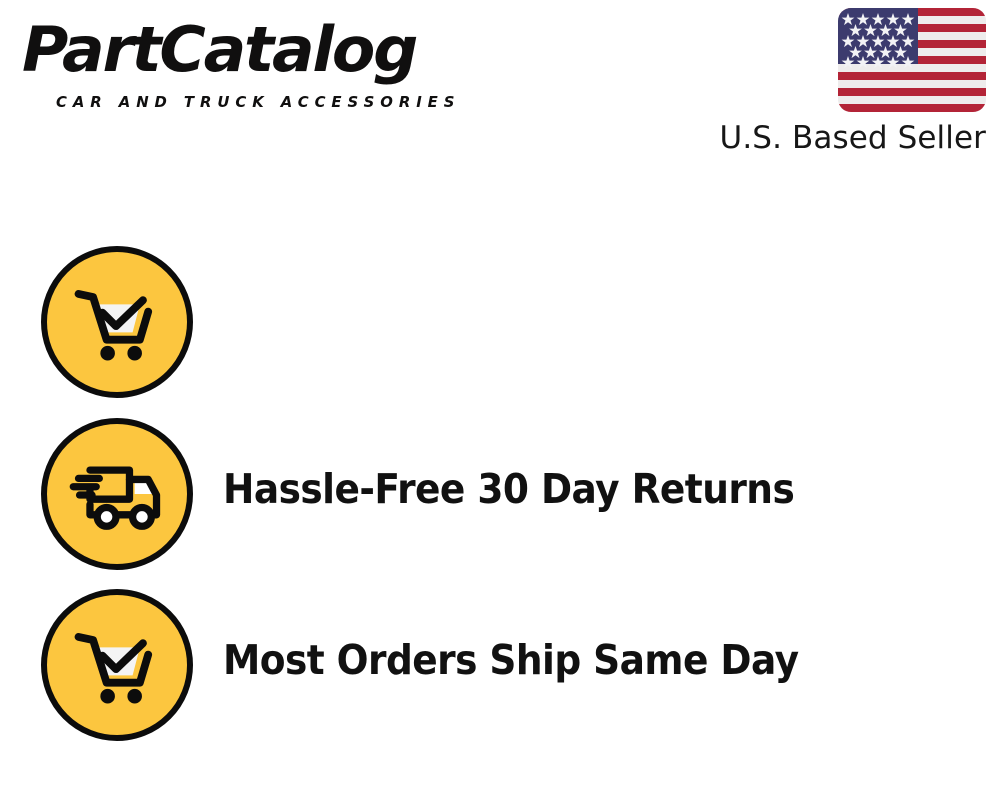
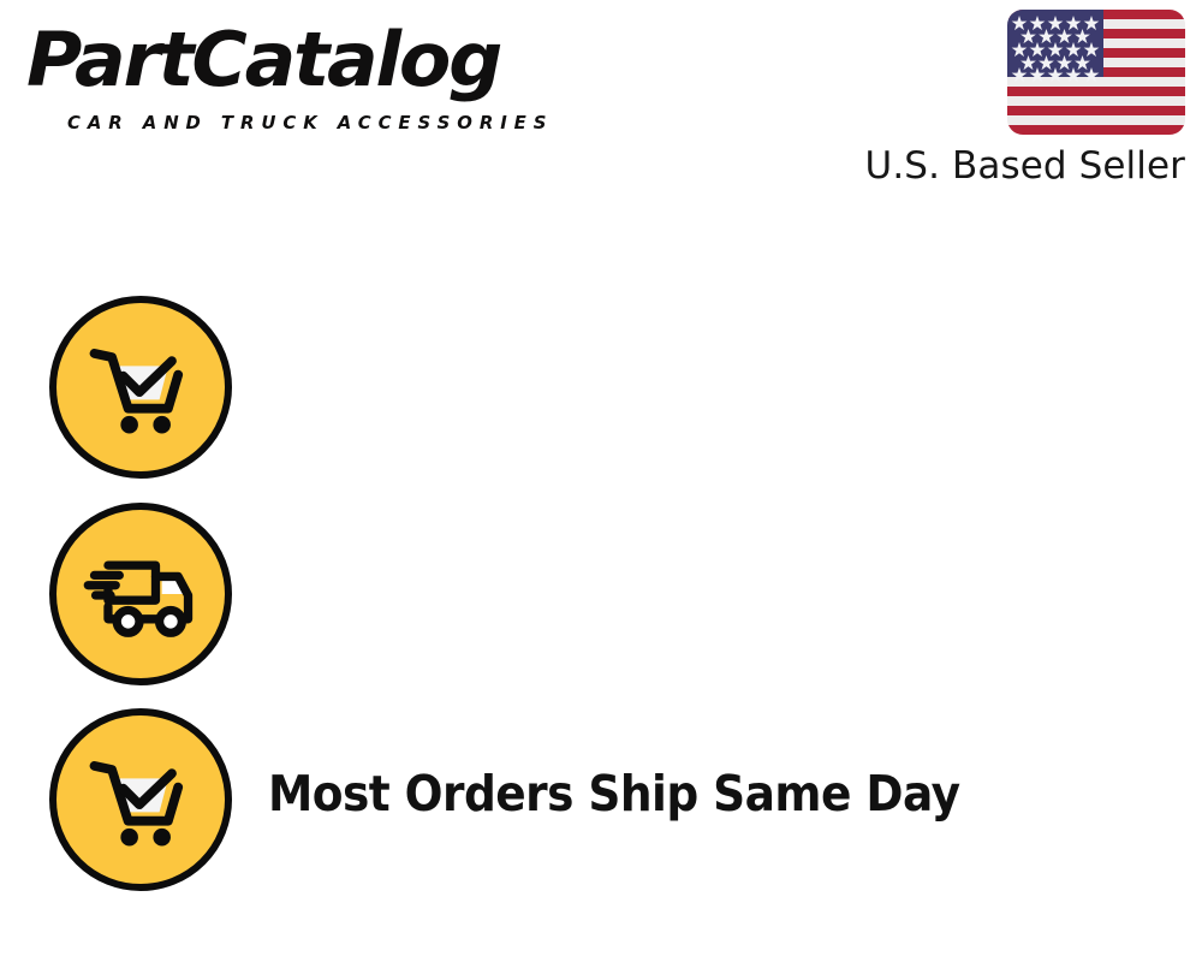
  PartCatalog
  CAR AND TRUCK ACCESSORIES
  U.S. Based Seller
- Hassle-Free 30 Day Returns
  Most Orders Ship Same Day
